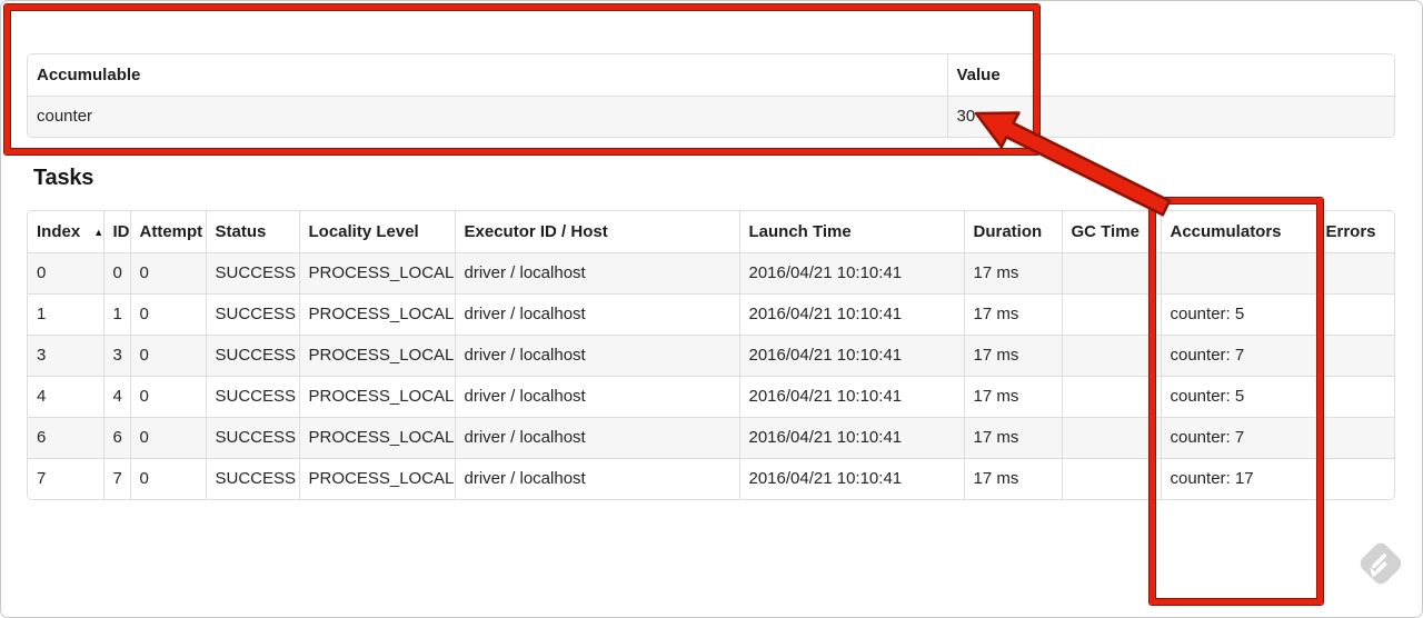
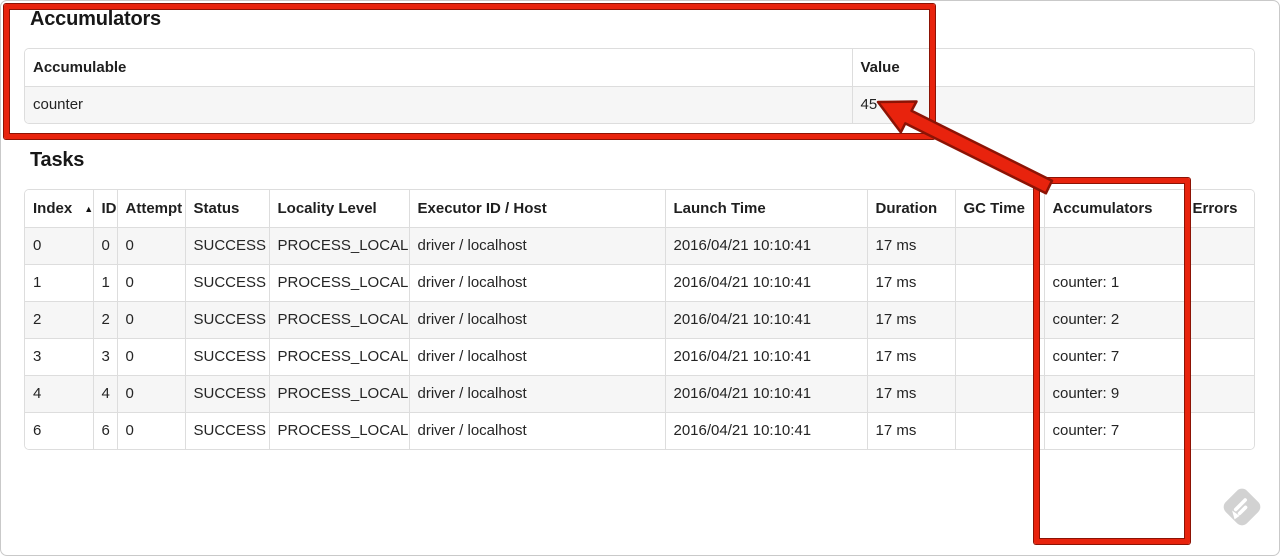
+ Accumulators
  Accumulable	Value
- counter	30
+ counter	45
  Tasks
  Index ▲	ID	Attempt	Status	Locality Level	Executor ID / Host	Launch Time	Duration	GC Time	Accumulators	Errors
  0	0	0	SUCCESS	PROCESS_LOCAL	driver / localhost	2016/04/21 10:10:41	17 ms
- 1	1	0	SUCCESS	PROCESS_LOCAL	driver / localhost	2016/04/21 10:10:41	17 ms		counter: 5
+ 1	1	0	SUCCESS	PROCESS_LOCAL	driver / localhost	2016/04/21 10:10:41	17 ms		counter: 1
+ 2	2	0	SUCCESS	PROCESS_LOCAL	driver / localhost	2016/04/21 10:10:41	17 ms		counter: 2
  3	3	0	SUCCESS	PROCESS_LOCAL	driver / localhost	2016/04/21 10:10:41	17 ms		counter: 7
- 4	4	0	SUCCESS	PROCESS_LOCAL	driver / localhost	2016/04/21 10:10:41	17 ms		counter: 5
+ 4	4	0	SUCCESS	PROCESS_LOCAL	driver / localhost	2016/04/21 10:10:41	17 ms		counter: 9
  6	6	0	SUCCESS	PROCESS_LOCAL	driver / localhost	2016/04/21 10:10:41	17 ms		counter: 7
- 7	7	0	SUCCESS	PROCESS_LOCAL	driver / localhost	2016/04/21 10:10:41	17 ms		counter: 17
